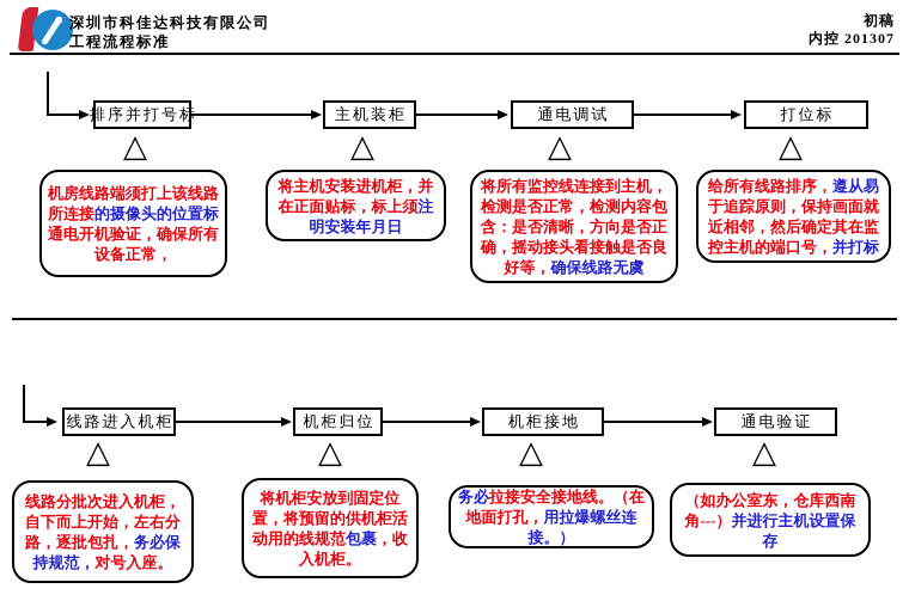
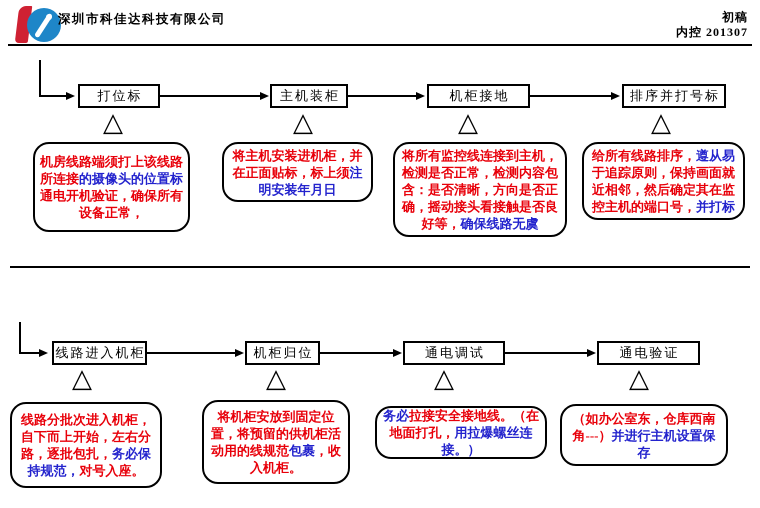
  深圳市科佳达科技有限公司
- 工程流程标准
  初稿
  内控 201307
- 排序并打号标
+ 打位标
  主机装柜
- 通电调试
+ 机柜接地
- 打位标
+ 排序并打号标
  △
  △
  △
  △
  机房线路端须打上该线路所连接的摄像头的位置标通电开机验证，确保所有设备正常，
  将主机安装进机柜，并在正面贴标，标上须注明安装年月日
  将所有监控线连接到主机，检测是否正常，检测内容包含：是否清晰，方向是否正确，摇动接头看接触是否良好等，确保线路无虞
  给所有线路排序，遵从易于追踪原则，保持画面就近相邻，然后确定其在监控主机的端口号，并打标
  线路进入机柜
  机柜归位
- 机柜接地
+ 通电调试
  通电验证
  △
  △
  △
  △
  线路分批次进入机柜，自下而上开始，左右分路，逐批包扎，务必保持规范，对号入座。
  将机柜安放到固定位置，将预留的供机柜活动用的线规范包裹，收入机柜。
  务必拉接安全接地线。（在地面打孔，用拉爆螺丝连接。）
  （如办公室东，仓库西南角---）并进行主机设置保存
